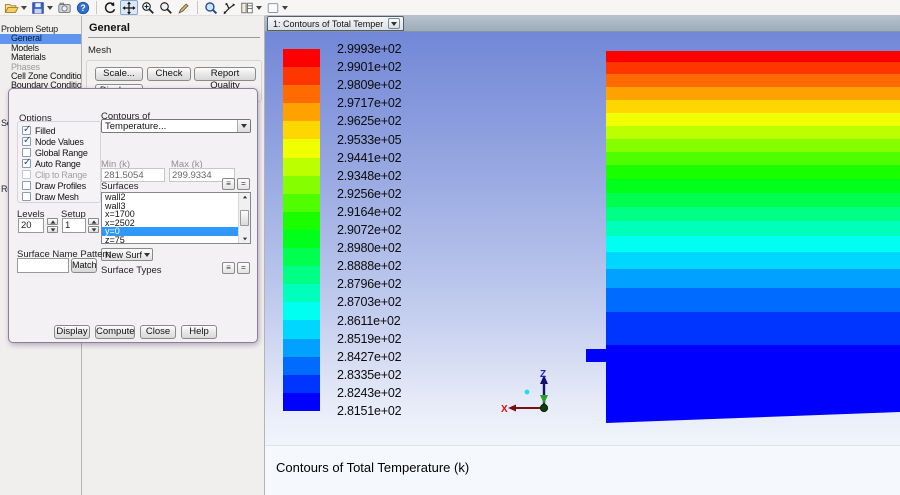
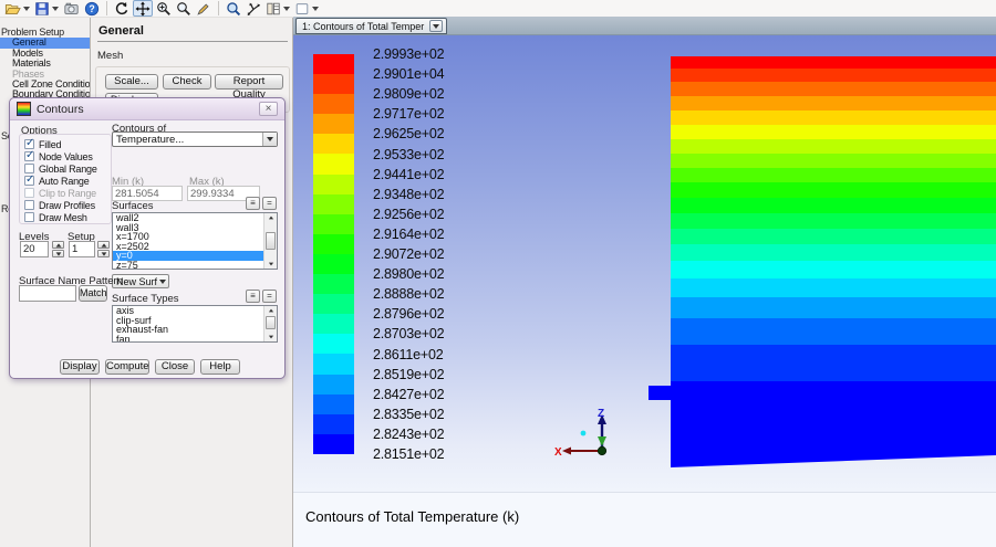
  ?
  Problem Setup
  General
  Models
  Materials
  Phases
  Cell Zone Conditio
  Boundary Conditio
  General
  Mesh
  Scale...
  Check
  Report Quality
  1: Contours of Total Temper
  2.9993e+02
- 2.9901e+02
+ 2.9901e+04
  2.9809e+02
  2.9717e+02
  2.9625e+02
- 2.9533e+05
+ 2.9533e+02
  2.9441e+02
  2.9348e+02
  2.9256e+02
  2.9164e+02
  2.9072e+02
  2.8980e+02
  2.8888e+02
  2.8796e+02
  2.8703e+02
  2.8611e+02
  2.8519e+02
  2.8427e+02
  2.8335e+02
  2.8243e+02
  2.8151e+02
  X
  Z
  Contours of Total Temperature (k)
+ Contours
+ ×
  Options
  Filled
  Node Values
  Global Range
  Auto Range
  Clip to Range
  Draw Profiles
  Draw Mesh
  Contours of
  Temperature...
  Min (k)
  Max (k)
  281.5054
  299.9334
  Surfaces
  ≡
  =
  wall2
  wall3
  x=1700
  x=2502
  y=0
  z=75
  Levels
  Setup
  20
  1
  New Surf
  Surface Name Pattern
  Match
  Surface Types
  ≡
  =
+ axis
+ clip-surf
+ exhaust-fan
+ fan
  Display
  Compute
  Close
  Help
